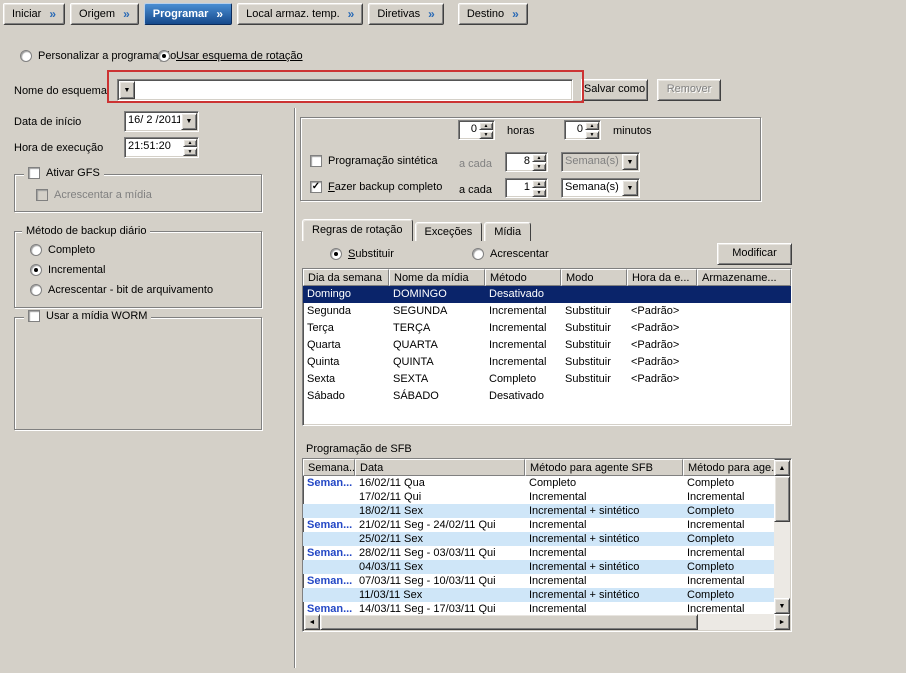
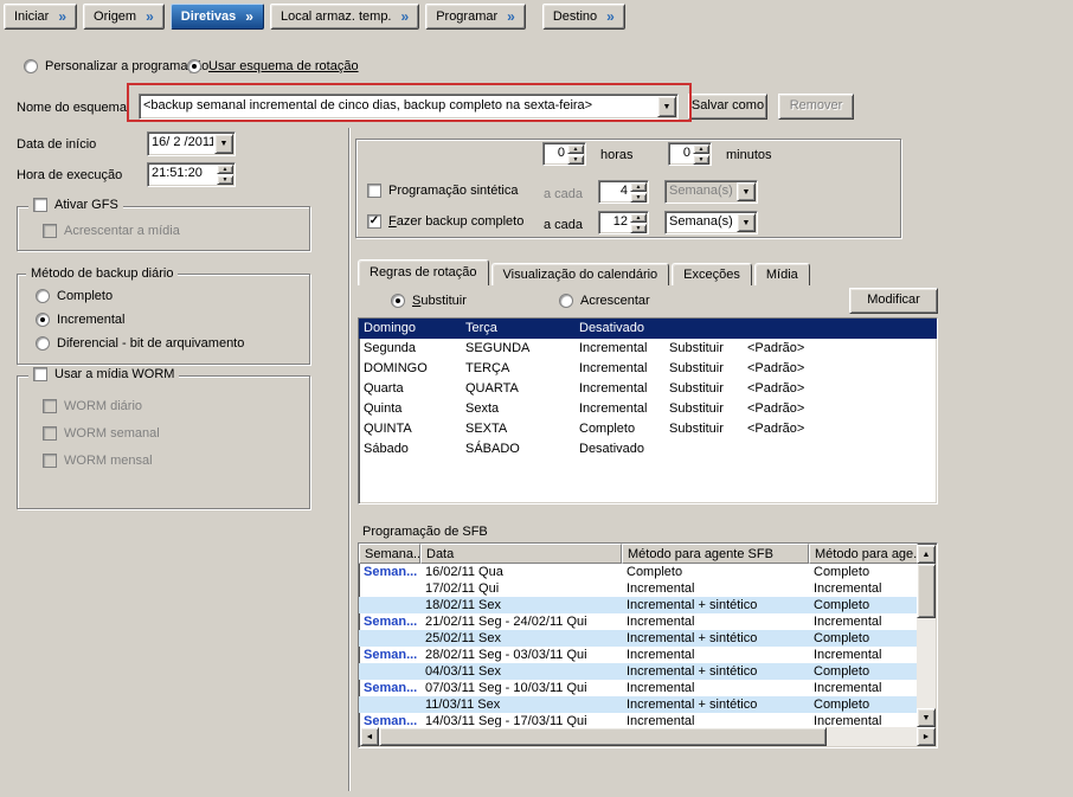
  Iniciar
  »
  Origem
  »
- Programar
+ Diretivas
  »
  Local armaz. temp.
  »
- Diretivas
+ Programar
  »
  Destino
  »
  Personalizar a programao
  Usar esquema de rotação
  Nome do esquema
+ <backup semanal incremental de cinco dias, backup completo na sexta-feira>
  Salvar como
  Remover
  Data de início
  16/ 2 /2011
  Hora de execução
  21:51:20
  Ativar GFS
  Acrescentar a mídia
  Método de backup diário
  Completo
  Incremental
- Acrescentar - bit de arquivamento
+ Diferencial - bit de arquivamento
  Usar a mídia WORM
+ WORM diário
+ WORM semanal
+ WORM mensal
  0
  horas
  0
  minutos
  Programação sintética
  a cada
- 8
+ 4
  Semana(s)
  ✓
  Fazer backup completo
  a cada
- 1
+ 12
  Semana(s)
  Regras de rotação
+ Visualização do calendário
  Exceções
  Mídia
  Substituir
  Acrescentar
  Modificar
- Dia da semana
- Nome da mídia
- Método
- Modo
- Hora da e...
- Armazename...
  Domingo
- DOMINGO
+ Terça
  Desativado
  Segunda
  SEGUNDA
  Incremental
  Substituir
  <Padrão>
- Terça
+ DOMINGO
  TERÇA
  Incremental
  Substituir
  <Padrão>
  Quarta
  QUARTA
  Incremental
  Substituir
  <Padrão>
  Quinta
- QUINTA
+ Sexta
  Incremental
  Substituir
  <Padrão>
- Sexta
+ QUINTA
  SEXTA
  Completo
  Substituir
  <Padrão>
  Sábado
  SÁBADO
  Desativado
  Programação de SFB
  Semana..
  Data
  Método para agente SFB
  Método para age.
  Seman...
  16/02/11 Qua
  Completo
  Completo
  17/02/11 Qui
  Incremental
  Incremental
  18/02/11 Sex
  Incremental + sintético
  Completo
  Seman...
  21/02/11 Seg - 24/02/11 Qui
  Incremental
  Incremental
  25/02/11 Sex
  Incremental + sintético
  Completo
  Seman...
  28/02/11 Seg - 03/03/11 Qui
  Incremental
  Incremental
  04/03/11 Sex
  Incremental + sintético
  Completo
  Seman...
  07/03/11 Seg - 10/03/11 Qui
  Incremental
  Incremental
  11/03/11 Sex
  Incremental + sintético
  Completo
  Seman...
  14/03/11 Seg - 17/03/11 Qui
  Incremental
  Incremental
